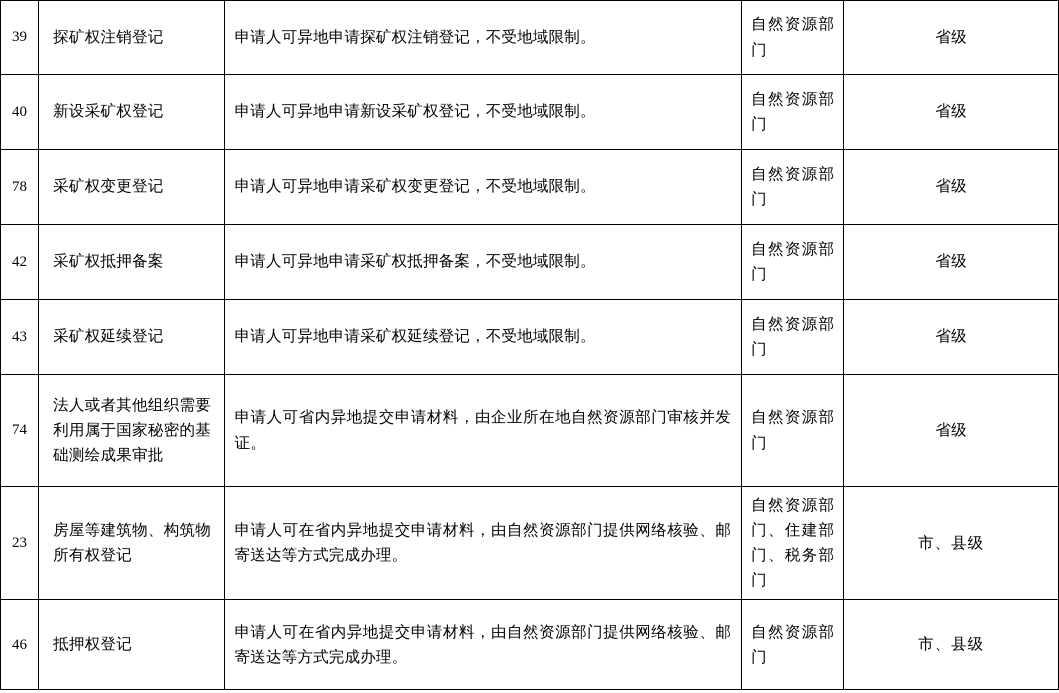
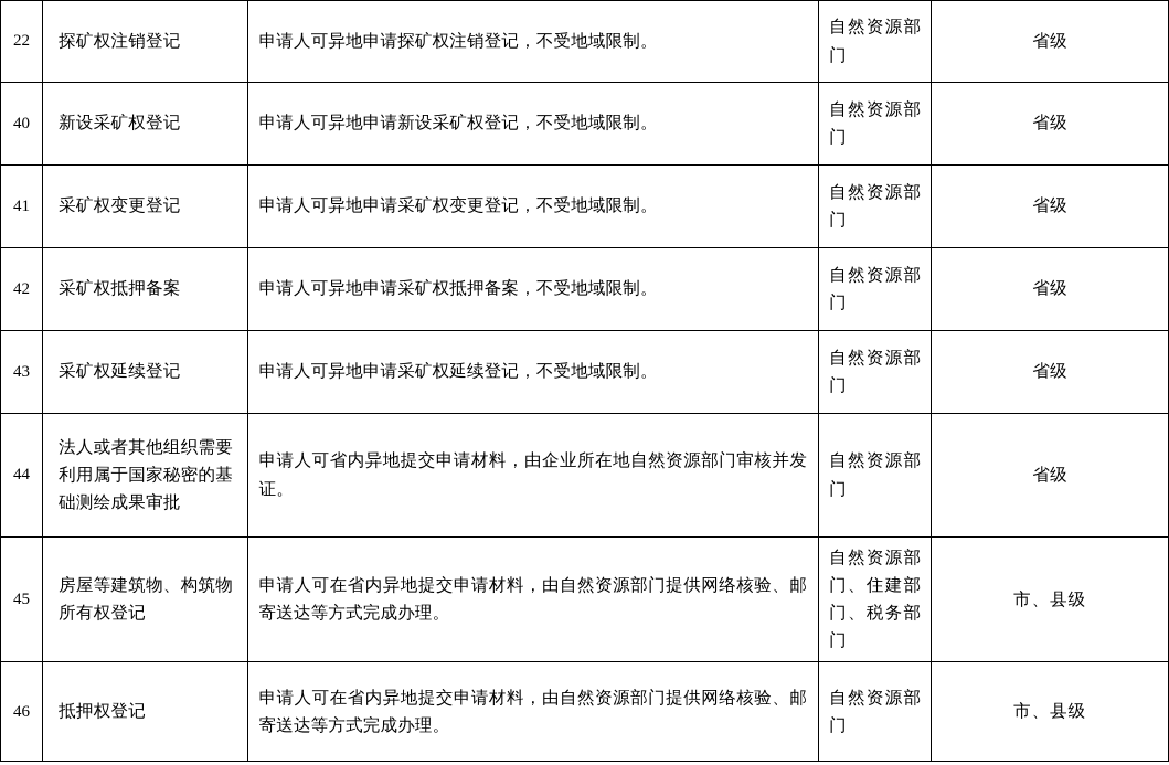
- 39	探矿权注销登记	申请人可异地申请探矿权注销登记，不受地域限制。	自然资源部门	省级
+ 22	探矿权注销登记	申请人可异地申请探矿权注销登记，不受地域限制。	自然资源部门	省级
  40	新设采矿权登记	申请人可异地申请新设采矿权登记，不受地域限制。	自然资源部门	省级
- 78	采矿权变更登记	申请人可异地申请采矿权变更登记，不受地域限制。	自然资源部门	省级
+ 41	采矿权变更登记	申请人可异地申请采矿权变更登记，不受地域限制。	自然资源部门	省级
  42	采矿权抵押备案	申请人可异地申请采矿权抵押备案，不受地域限制。	自然资源部门	省级
  43	采矿权延续登记	申请人可异地申请采矿权延续登记，不受地域限制。	自然资源部门	省级
- 74	法人或者其他组织需要利用属于国家秘密的基础测绘成果审批	申请人可省内异地提交申请材料，由企业所在地自然资源部门审核并发证。	自然资源部门	省级
+ 44	法人或者其他组织需要利用属于国家秘密的基础测绘成果审批	申请人可省内异地提交申请材料，由企业所在地自然资源部门审核并发证。	自然资源部门	省级
- 23	房屋等建筑物、构筑物所有权登记	申请人可在省内异地提交申请材料，由自然资源部门提供网络核验、邮寄送达等方式完成办理。	自然资源部门、住建部门、税务部门	市、县级
+ 45	房屋等建筑物、构筑物所有权登记	申请人可在省内异地提交申请材料，由自然资源部门提供网络核验、邮寄送达等方式完成办理。	自然资源部门、住建部门、税务部门	市、县级
  46	抵押权登记	申请人可在省内异地提交申请材料，由自然资源部门提供网络核验、邮寄送达等方式完成办理。	自然资源部门	市、县级
